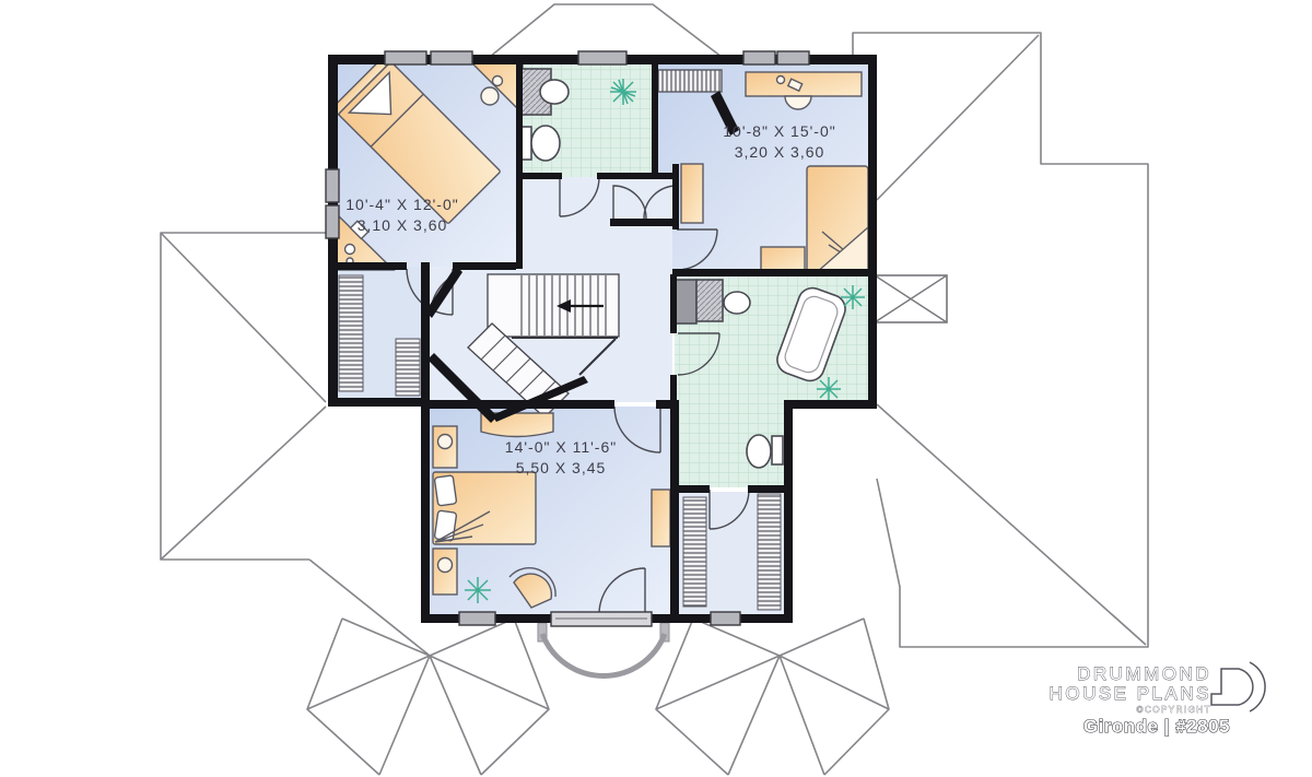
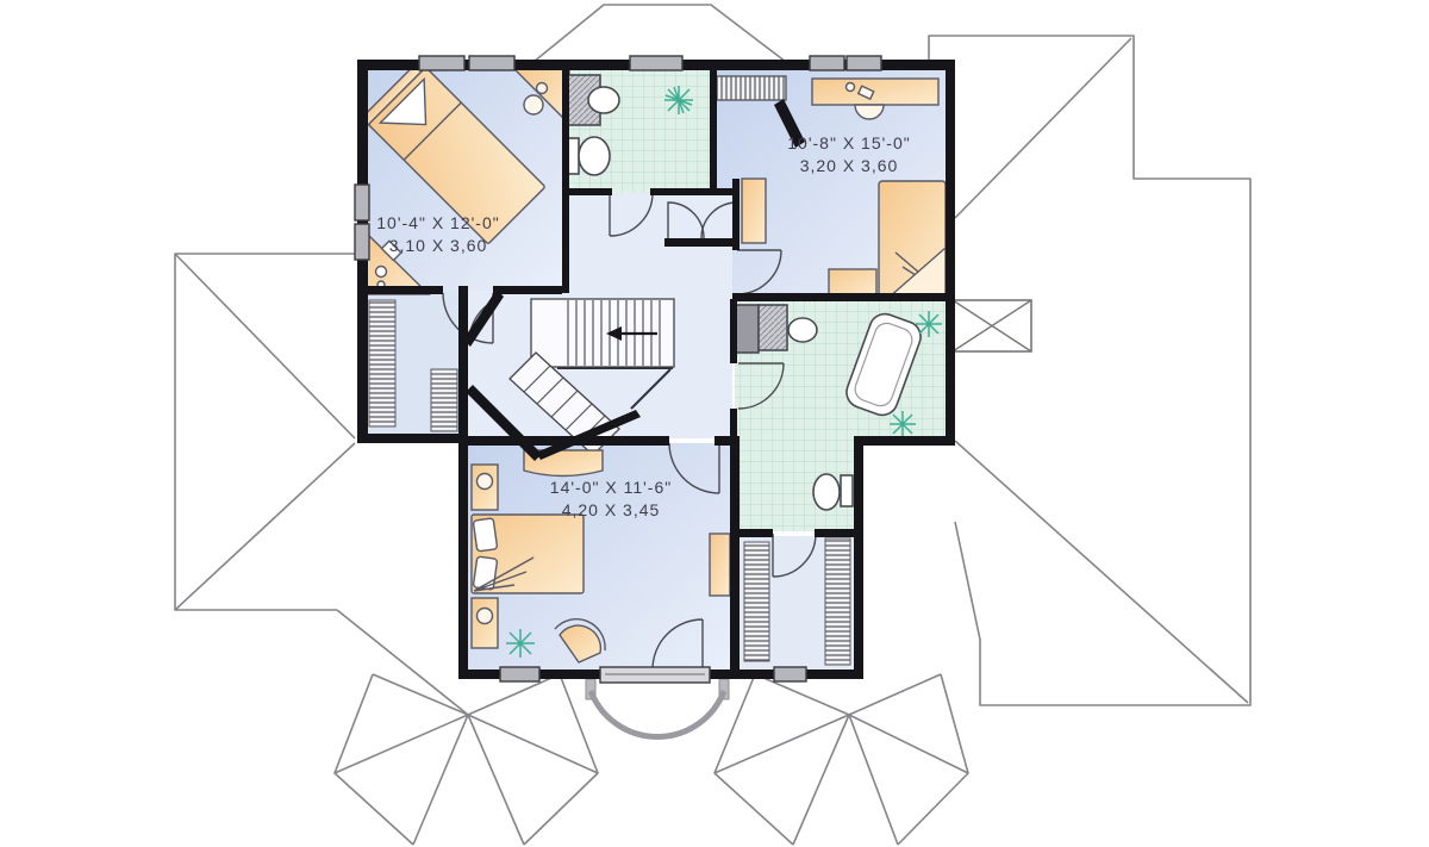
  10'-4" X 12'-0"
  3,10 X 3,60
  10'-8" X 15'-0"
  3,20 X 3,60
  14'-0" X 11'-6"
- 5,50 X 3,45
+ 4,20 X 3,45
- DRUMMOND
- HOUSE PLANS
- ©COPYRIGHT
- Gironde | #2805
